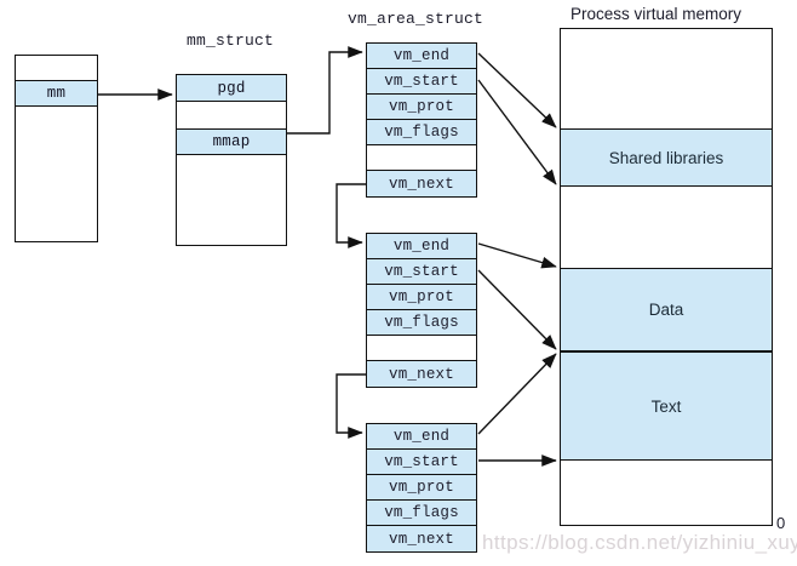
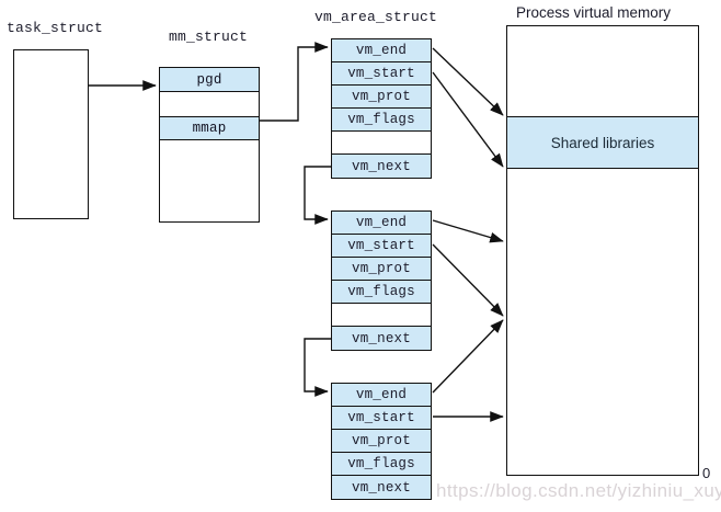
+ task_struct
  mm_struct
  vm_area_struct
  Process virtual memory
- mm
  pgd
  mmap
  vm_end
  vm_start
  vm_prot
  vm_flags
  vm_next
  vm_end
  vm_start
  vm_prot
  vm_flags
  vm_next
  vm_end
  vm_start
  vm_prot
  vm_flags
  vm_next
  Shared libraries
- Data
- Text
  0
  https://blog.csdn.net/yizhiniu_xuy
